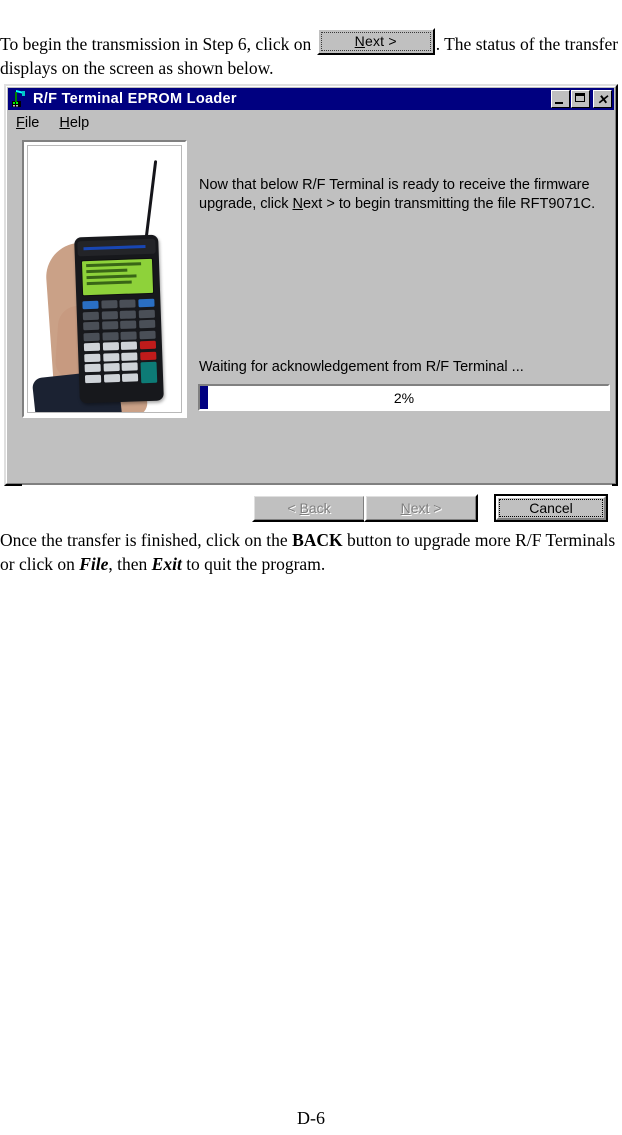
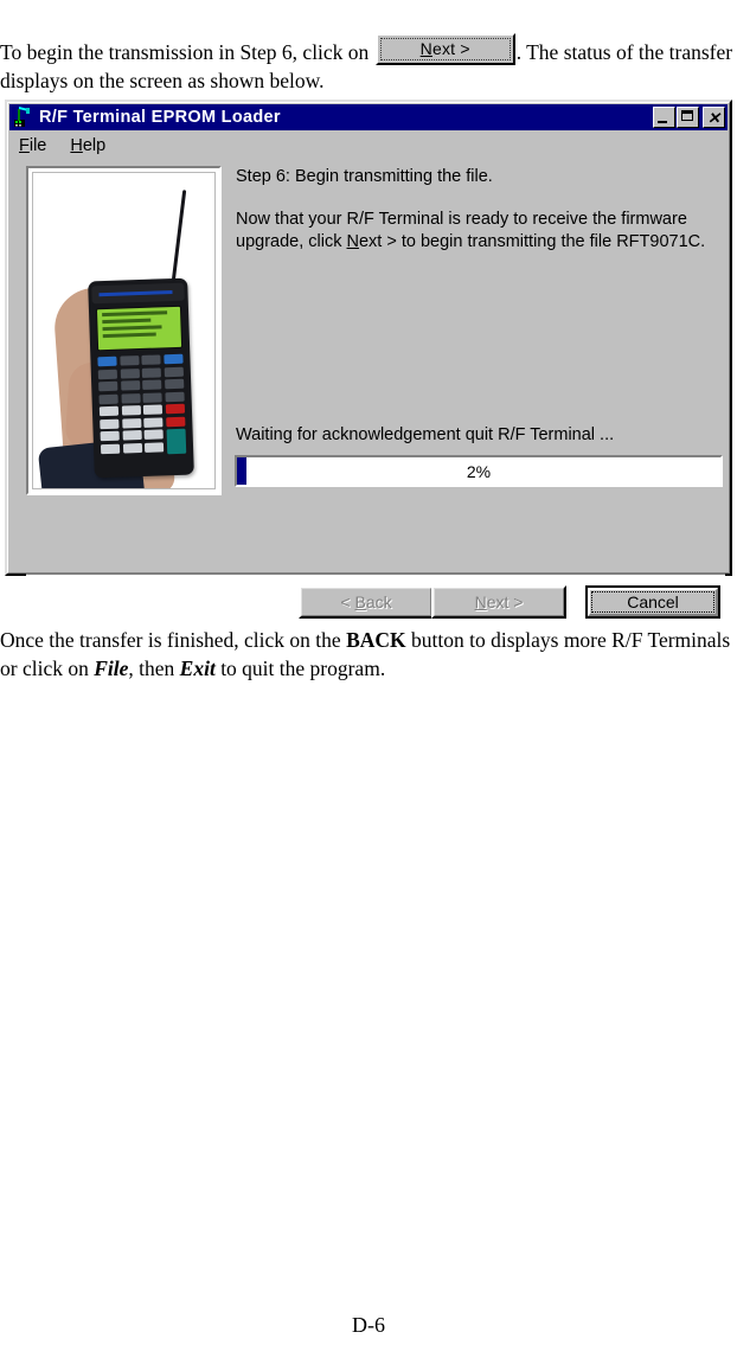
  To begin the transmission in Step 6, click on
  Next >
  . The status of the transfer displays on the screen as shown below.
  R/F Terminal EPROM Loader
  ✕
  File
  Help
+ Step 6: Begin transmitting the file.
- Now that below R/F Terminal is ready to receive the firmware
+ Now that your R/F Terminal is ready to receive the firmware
  upgrade, click Next > to begin transmitting the file RFT9071C.
- Waiting for acknowledgement from R/F Terminal ...
+ Waiting for acknowledgement quit R/F Terminal ...
  2%
  < Back
  Next >
  Cancel
- Once the transfer is finished, click on the BACK button to upgrade more R/F Terminals or click on File, then Exit to quit the program.
+ Once the transfer is finished, click on the BACK button to displays more R/F Terminals or click on File, then Exit to quit the program.
  D-6
